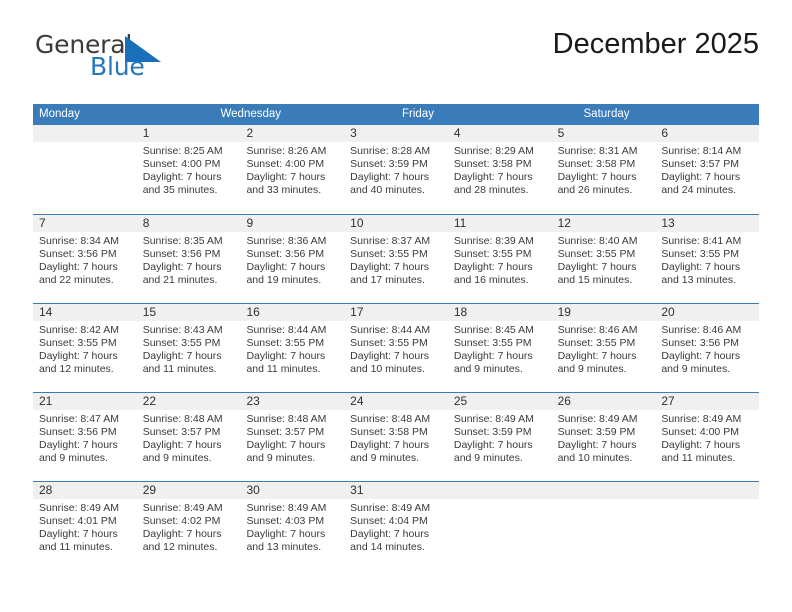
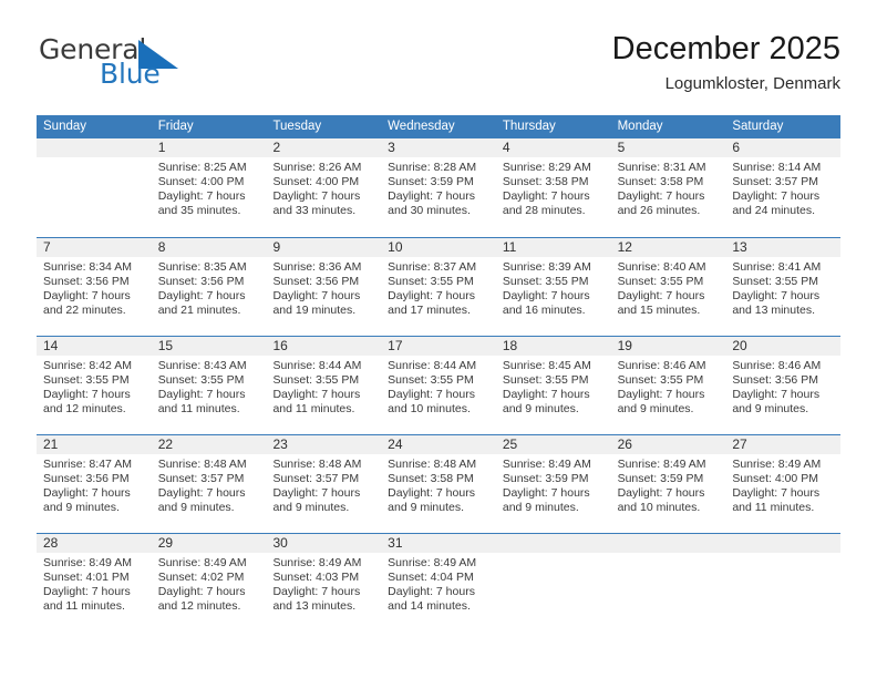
  Genera
  Blue
  December 2025
+ Logumkloster, Denmark
+ Sunday
- Monday
+ Friday
+ Tuesday
  Wednesday
+ Thursday
- Friday
+ Monday
  Saturday
  1
  Sunrise: 8:25 AM
  Sunset: 4:00 PM
  Daylight: 7 hours
  and 35 minutes.
  2
  Sunrise: 8:26 AM
  Sunset: 4:00 PM
  Daylight: 7 hours
  and 33 minutes.
  3
  Sunrise: 8:28 AM
  Sunset: 3:59 PM
  Daylight: 7 hours
- and 40 minutes.
+ and 30 minutes.
  4
  Sunrise: 8:29 AM
  Sunset: 3:58 PM
  Daylight: 7 hours
  and 28 minutes.
  5
  Sunrise: 8:31 AM
  Sunset: 3:58 PM
  Daylight: 7 hours
  and 26 minutes.
  6
  Sunrise: 8:14 AM
  Sunset: 3:57 PM
  Daylight: 7 hours
  and 24 minutes.
  7
  Sunrise: 8:34 AM
  Sunset: 3:56 PM
  Daylight: 7 hours
  and 22 minutes.
  8
  Sunrise: 8:35 AM
  Sunset: 3:56 PM
  Daylight: 7 hours
  and 21 minutes.
  9
  Sunrise: 8:36 AM
  Sunset: 3:56 PM
  Daylight: 7 hours
  and 19 minutes.
  10
  Sunrise: 8:37 AM
  Sunset: 3:55 PM
  Daylight: 7 hours
  and 17 minutes.
  11
  Sunrise: 8:39 AM
  Sunset: 3:55 PM
  Daylight: 7 hours
  and 16 minutes.
  12
  Sunrise: 8:40 AM
  Sunset: 3:55 PM
  Daylight: 7 hours
  and 15 minutes.
  13
  Sunrise: 8:41 AM
  Sunset: 3:55 PM
  Daylight: 7 hours
  and 13 minutes.
  14
  Sunrise: 8:42 AM
  Sunset: 3:55 PM
  Daylight: 7 hours
  and 12 minutes.
  15
  Sunrise: 8:43 AM
  Sunset: 3:55 PM
  Daylight: 7 hours
  and 11 minutes.
  16
  Sunrise: 8:44 AM
  Sunset: 3:55 PM
  Daylight: 7 hours
  and 11 minutes.
  17
  Sunrise: 8:44 AM
  Sunset: 3:55 PM
  Daylight: 7 hours
  and 10 minutes.
  18
  Sunrise: 8:45 AM
  Sunset: 3:55 PM
  Daylight: 7 hours
  and 9 minutes.
  19
  Sunrise: 8:46 AM
  Sunset: 3:55 PM
  Daylight: 7 hours
  and 9 minutes.
  20
  Sunrise: 8:46 AM
  Sunset: 3:56 PM
  Daylight: 7 hours
  and 9 minutes.
  21
  Sunrise: 8:47 AM
  Sunset: 3:56 PM
  Daylight: 7 hours
  and 9 minutes.
  22
  Sunrise: 8:48 AM
  Sunset: 3:57 PM
  Daylight: 7 hours
  and 9 minutes.
  23
  Sunrise: 8:48 AM
  Sunset: 3:57 PM
  Daylight: 7 hours
  and 9 minutes.
  24
  Sunrise: 8:48 AM
  Sunset: 3:58 PM
  Daylight: 7 hours
  and 9 minutes.
  25
  Sunrise: 8:49 AM
  Sunset: 3:59 PM
  Daylight: 7 hours
  and 9 minutes.
  26
  Sunrise: 8:49 AM
  Sunset: 3:59 PM
  Daylight: 7 hours
  and 10 minutes.
  27
  Sunrise: 8:49 AM
  Sunset: 4:00 PM
  Daylight: 7 hours
  and 11 minutes.
  28
  Sunrise: 8:49 AM
  Sunset: 4:01 PM
  Daylight: 7 hours
  and 11 minutes.
  29
  Sunrise: 8:49 AM
  Sunset: 4:02 PM
  Daylight: 7 hours
  and 12 minutes.
  30
  Sunrise: 8:49 AM
  Sunset: 4:03 PM
  Daylight: 7 hours
  and 13 minutes.
  31
  Sunrise: 8:49 AM
  Sunset: 4:04 PM
  Daylight: 7 hours
  and 14 minutes.
